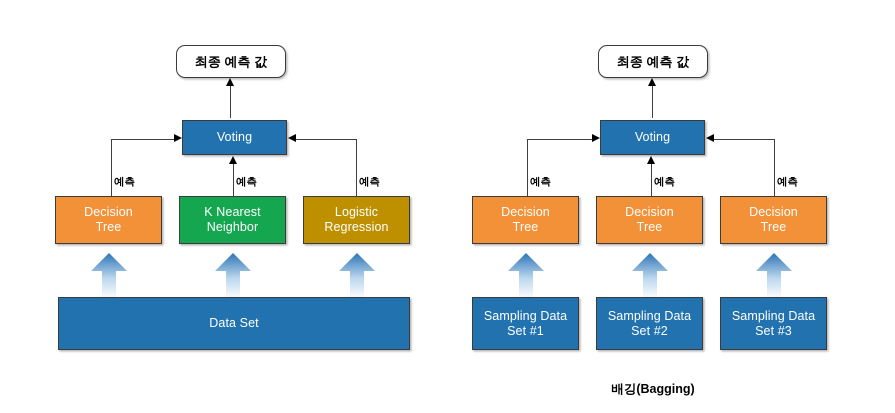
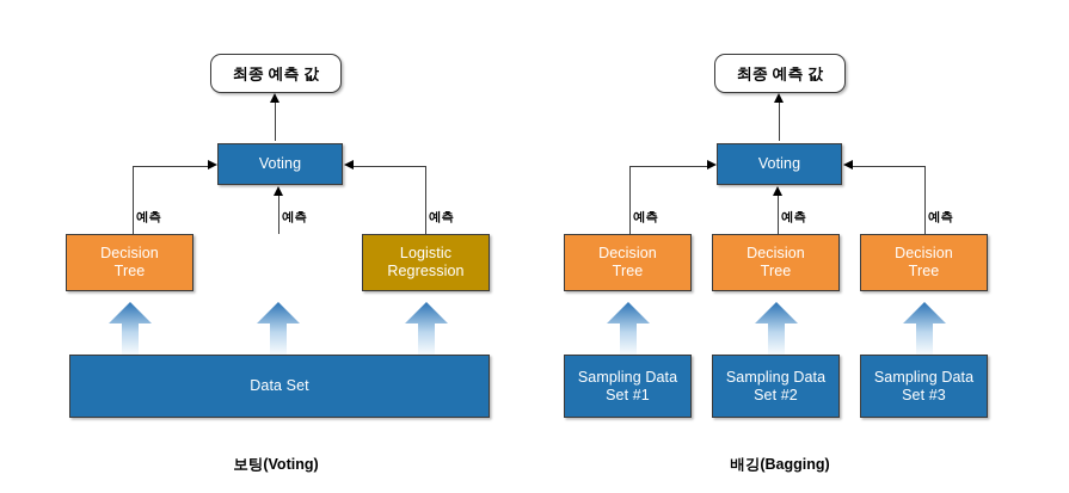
  최종 예측 값
  Voting
  예측
  예측
  예측
  Decision
  Tree
- K Nearest
- Neighbor
  Logistic
  Regression
  Data Set
+ 보팅(Voting)
  최종 예측 값
  Voting
  예측
  예측
  예측
  Decision
  Tree
  Decision
  Tree
  Decision
  Tree
  Sampling Data
  Set #1
  Sampling Data
  Set #2
  Sampling Data
  Set #3
  배깅(Bagging)
